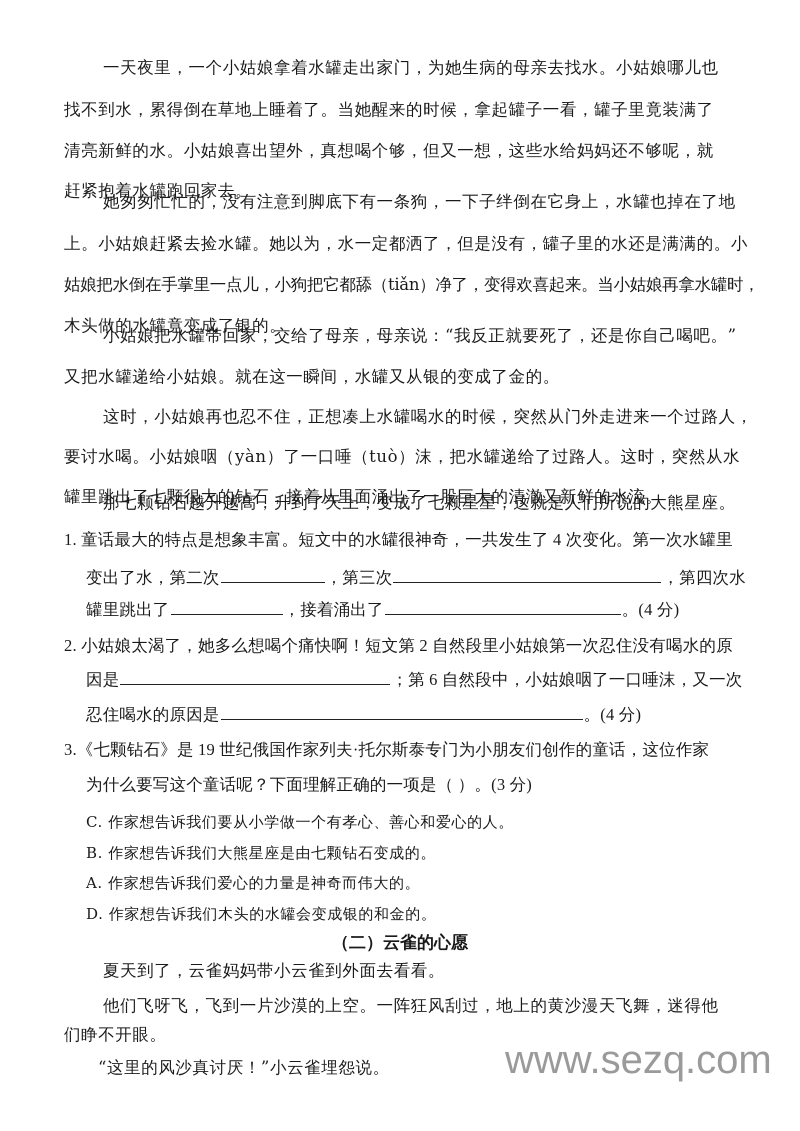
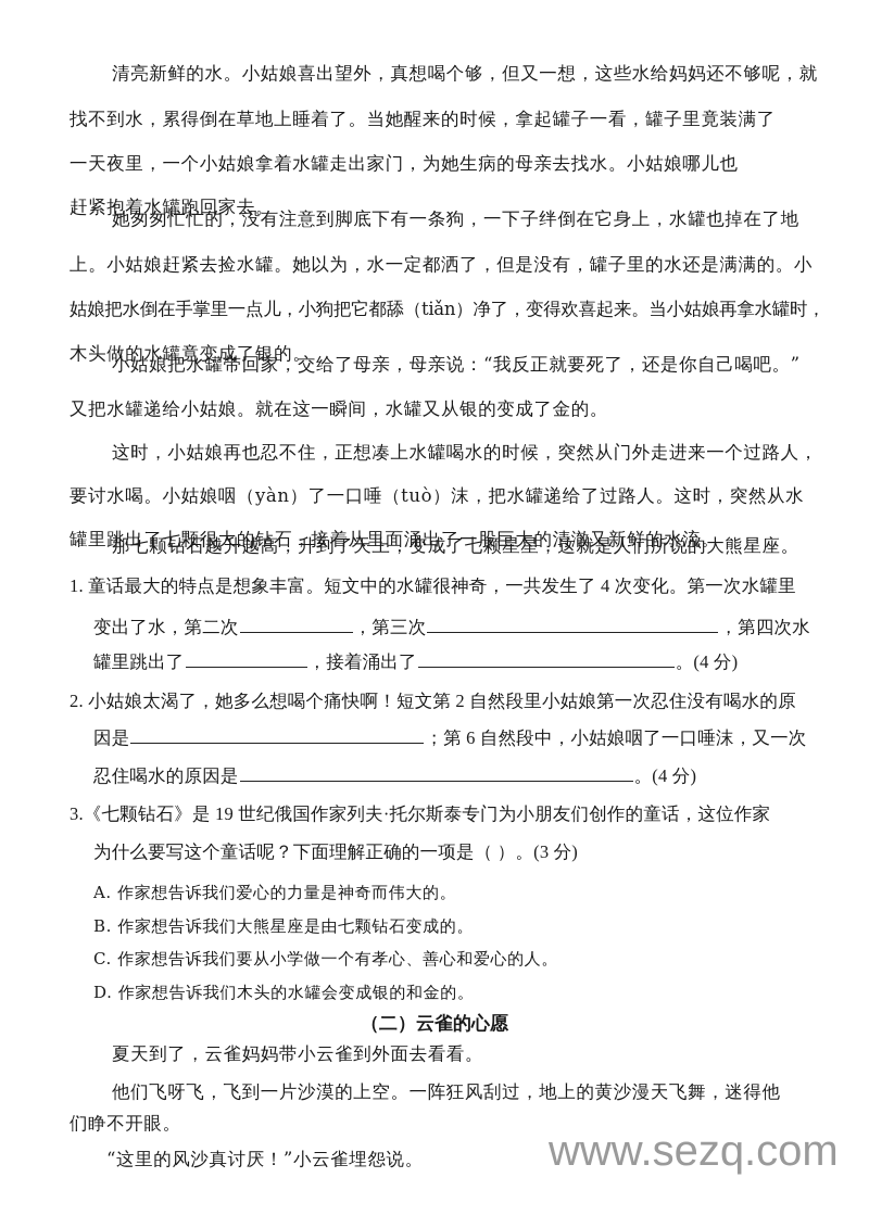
- 一天夜里，一个小姑娘拿着水罐走出家门，为她生病的母亲去找水。小姑娘哪儿也
+ 清亮新鲜的水。小姑娘喜出望外，真想喝个够，但又一想，这些水给妈妈还不够呢，就
  找不到水，累得倒在草地上睡着了。当她醒来的时候，拿起罐子一看，罐子里竟装满了
- 清亮新鲜的水。小姑娘喜出望外，真想喝个够，但又一想，这些水给妈妈还不够呢，就
+ 一天夜里，一个小姑娘拿着水罐走出家门，为她生病的母亲去找水。小姑娘哪儿也
  赶紧抱着水罐跑回家去。
  她匆匆忙忙的，没有注意到脚底下有一条狗，一下子绊倒在它身上，水罐也掉在了地
  上。小姑娘赶紧去捡水罐。她以为，水一定都洒了，但是没有，罐子里的水还是满满的。小
  姑娘把水倒在手掌里一点儿，小狗把它都舔（tiǎn）净了，变得欢喜起来。当小姑娘再拿水罐时，
  木头做的水罐竟变成了银的。
  小姑娘把水罐带回家，交给了母亲，母亲说：“我反正就要死了，还是你自己喝吧。”
  又把水罐递给小姑娘。就在这一瞬间，水罐又从银的变成了金的。
  这时，小姑娘再也忍不住，正想凑上水罐喝水的时候，突然从门外走进来一个过路人，
  要讨水喝。小姑娘咽（yàn）了一口唾（tuò）沫，把水罐递给了过路人。这时，突然从水
  罐里跳出了七颗很大的钻石，接着从里面涌出了一股巨大的清澈又新鲜的水流。
  那七颗钻石越升越高，升到了天上，变成了七颗星星，这就是人们所说的大熊星座。
  1. 童话最大的特点是想象丰富。短文中的水罐很神奇，一共发生了 4 次变化。第一次水罐里
  变出了水，第二次 ，第三次 ，第四次水
  罐里跳出了 ，接着涌出了 。(4 分)
  2. 小姑娘太渴了，她多么想喝个痛快啊！短文第 2 自然段里小姑娘第一次忍住没有喝水的原
  因是 ；第 6 自然段中，小姑娘咽了一口唾沫，又一次
  忍住喝水的原因是 。(4 分)
  3.《七颗钻石》是 19 世纪俄国作家列夫·托尔斯泰专门为小朋友们创作的童话，这位作家
  为什么要写这个童话呢？下面理解正确的一项是（ ）。(3 分)
- C. 作家想告诉我们要从小学做一个有孝心、善心和爱心的人。
+ A. 作家想告诉我们爱心的力量是神奇而伟大的。
  B. 作家想告诉我们大熊星座是由七颗钻石变成的。
- A. 作家想告诉我们爱心的力量是神奇而伟大的。
+ C. 作家想告诉我们要从小学做一个有孝心、善心和爱心的人。
  D. 作家想告诉我们木头的水罐会变成银的和金的。
  （二）云雀的心愿
  夏天到了，云雀妈妈带小云雀到外面去看看。
  他们飞呀飞，飞到一片沙漠的上空。一阵狂风刮过，地上的黄沙漫天飞舞，迷得他
  们睁不开眼。
  “这里的风沙真讨厌！”小云雀埋怨说。
  www.sezq.com
